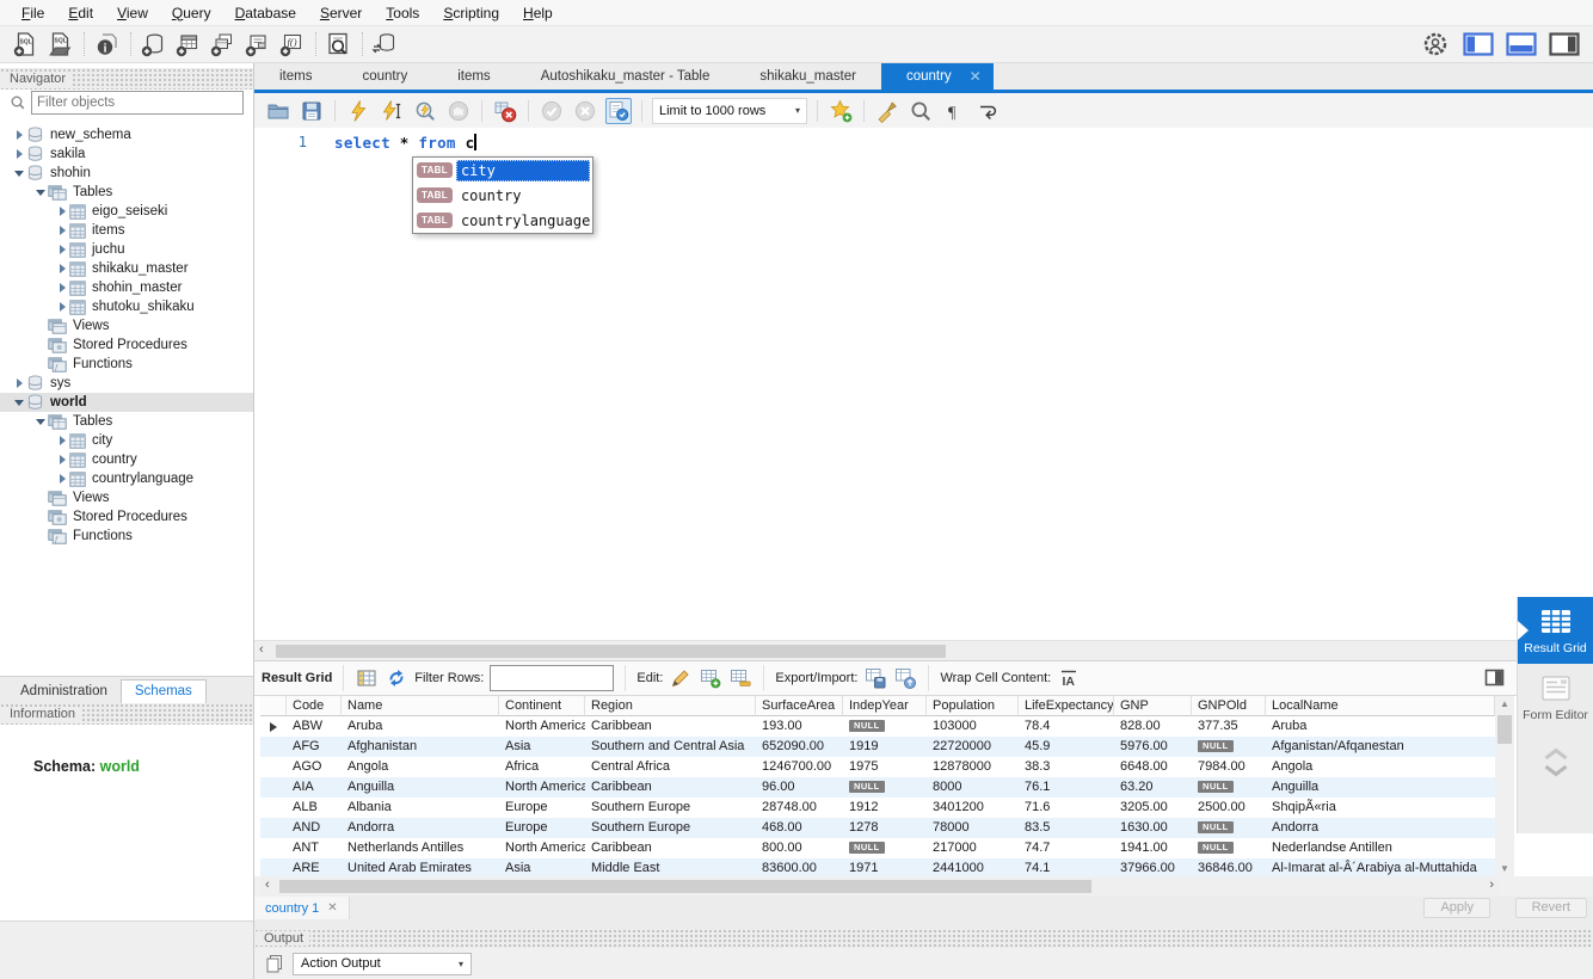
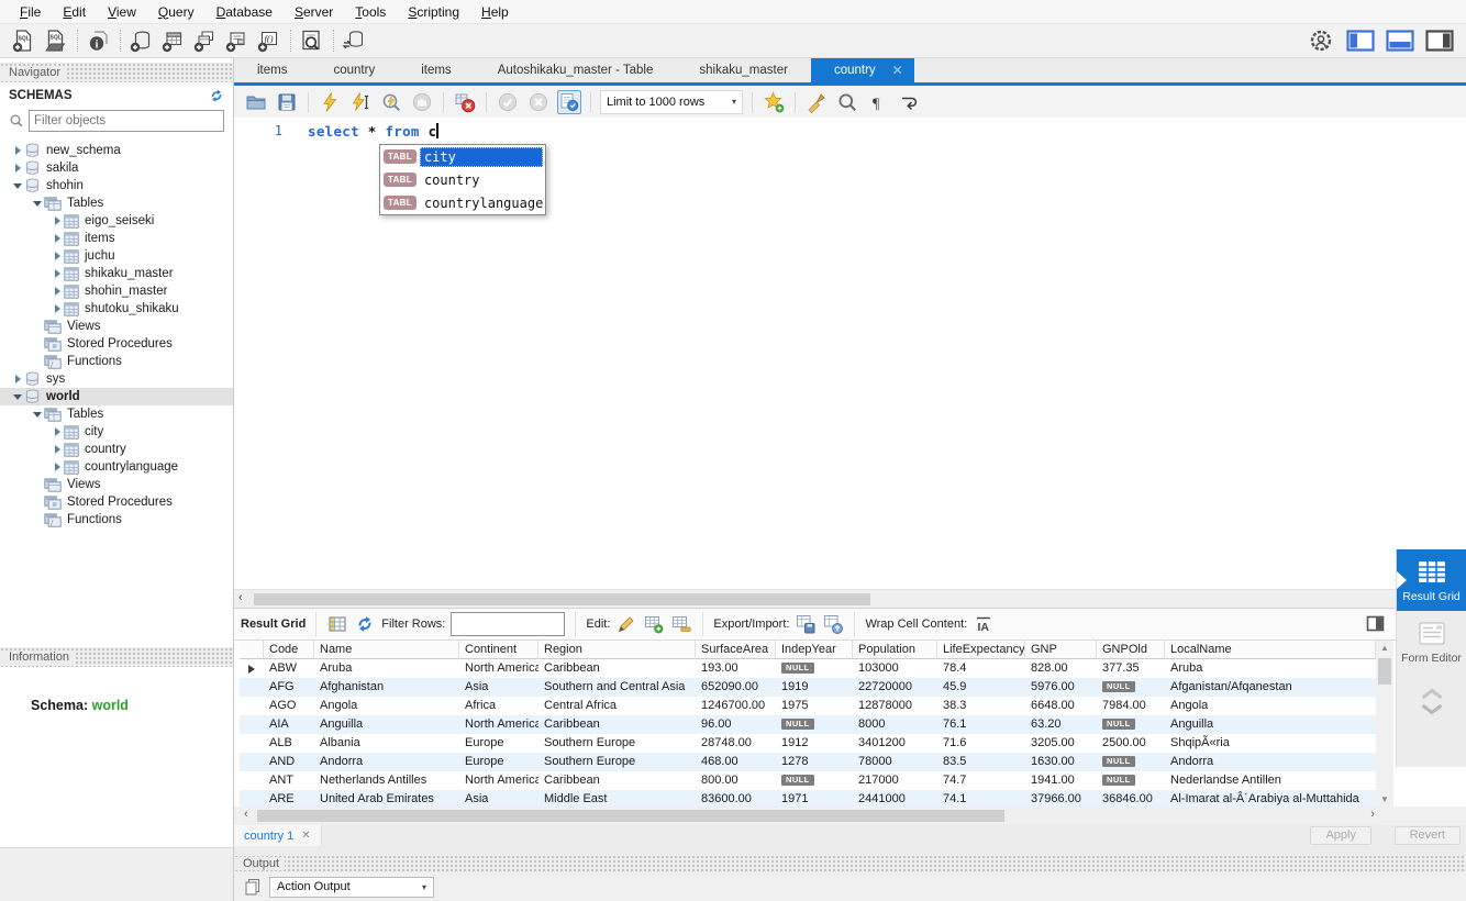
  File
  Edit
  View
  Query
  Database
  Server
  Tools
  Scripting
  Help
  i
  f()
  Navigator
+ SCHEMAS
  Filter objects
  new_schema
  sakila
  shohin
  Tables
  eigo_seiseki
  items
  juchu
  shikaku_master
  shohin_master
  shutoku_shikaku
  Views
  Stored Procedures
  Functions
  sys
  world
  Tables
  city
  country
  countrylanguage
  Views
  Stored Procedures
  Functions
- Administration
- Schemas
  Information
  Schema: world
  items
  country
  items
  Autoshikaku_master - Table
  shikaku_master
  country
  ✕
  Limit to 1000 rows
  ▾
  ¶
  1
  select * from c
  TABL
  city
  TABL
  country
  TABL
  countrylanguage
  ‹
  Result Grid
  Filter Rows:
  Edit:
  Export/Import:
  Wrap Cell Content:
  IA
  Code
  Name
  Continent
  Region
  SurfaceArea
  IndepYear
  Population
  LifeExpectancy
  GNP
  GNPOld
  LocalName
  ABW
  Aruba
  North America
  Caribbean
  193.00
  NULL
  103000
  78.4
  828.00
  377.35
  Aruba
  AFG
  Afghanistan
  Asia
  Southern and Central Asia
  652090.00
  1919
  22720000
  45.9
  5976.00
  NULL
  Afganistan/Afqanestan
  AGO
  Angola
  Africa
  Central Africa
  1246700.00
  1975
  12878000
  38.3
  6648.00
  7984.00
  Angola
  AIA
  Anguilla
  North America
  Caribbean
  96.00
  NULL
  8000
  76.1
  63.20
  NULL
  Anguilla
  ALB
  Albania
  Europe
  Southern Europe
  28748.00
  1912
  3401200
  71.6
  3205.00
  2500.00
  ShqipÃ«ria
  AND
  Andorra
  Europe
  Southern Europe
  468.00
  1278
  78000
  83.5
  1630.00
  NULL
  Andorra
  ANT
  Netherlands Antilles
  North America
  Caribbean
  800.00
  NULL
  217000
  74.7
  1941.00
  NULL
  Nederlandse Antillen
  ARE
  United Arab Emirates
  Asia
  Middle East
  83600.00
  1971
  2441000
  74.1
  37966.00
  36846.00
  Al-Imarat al-Â´Arabiya al-Muttahida
  ▲
  ▼
  ‹
  ›
  country 1
  ✕
  Apply
  Revert
  Output
  Action Output
  ▾
  Result Grid
  Form Editor
